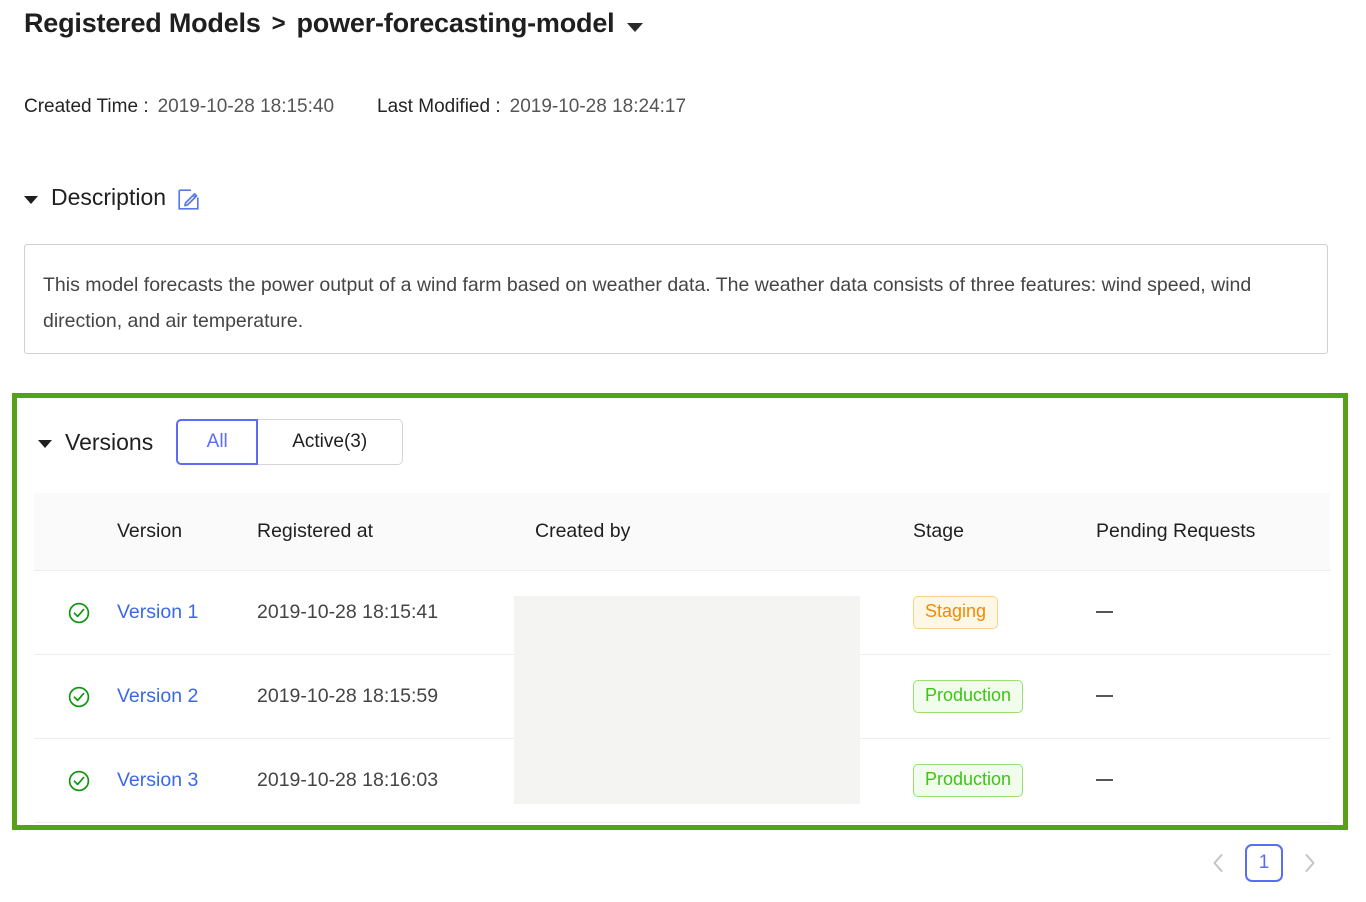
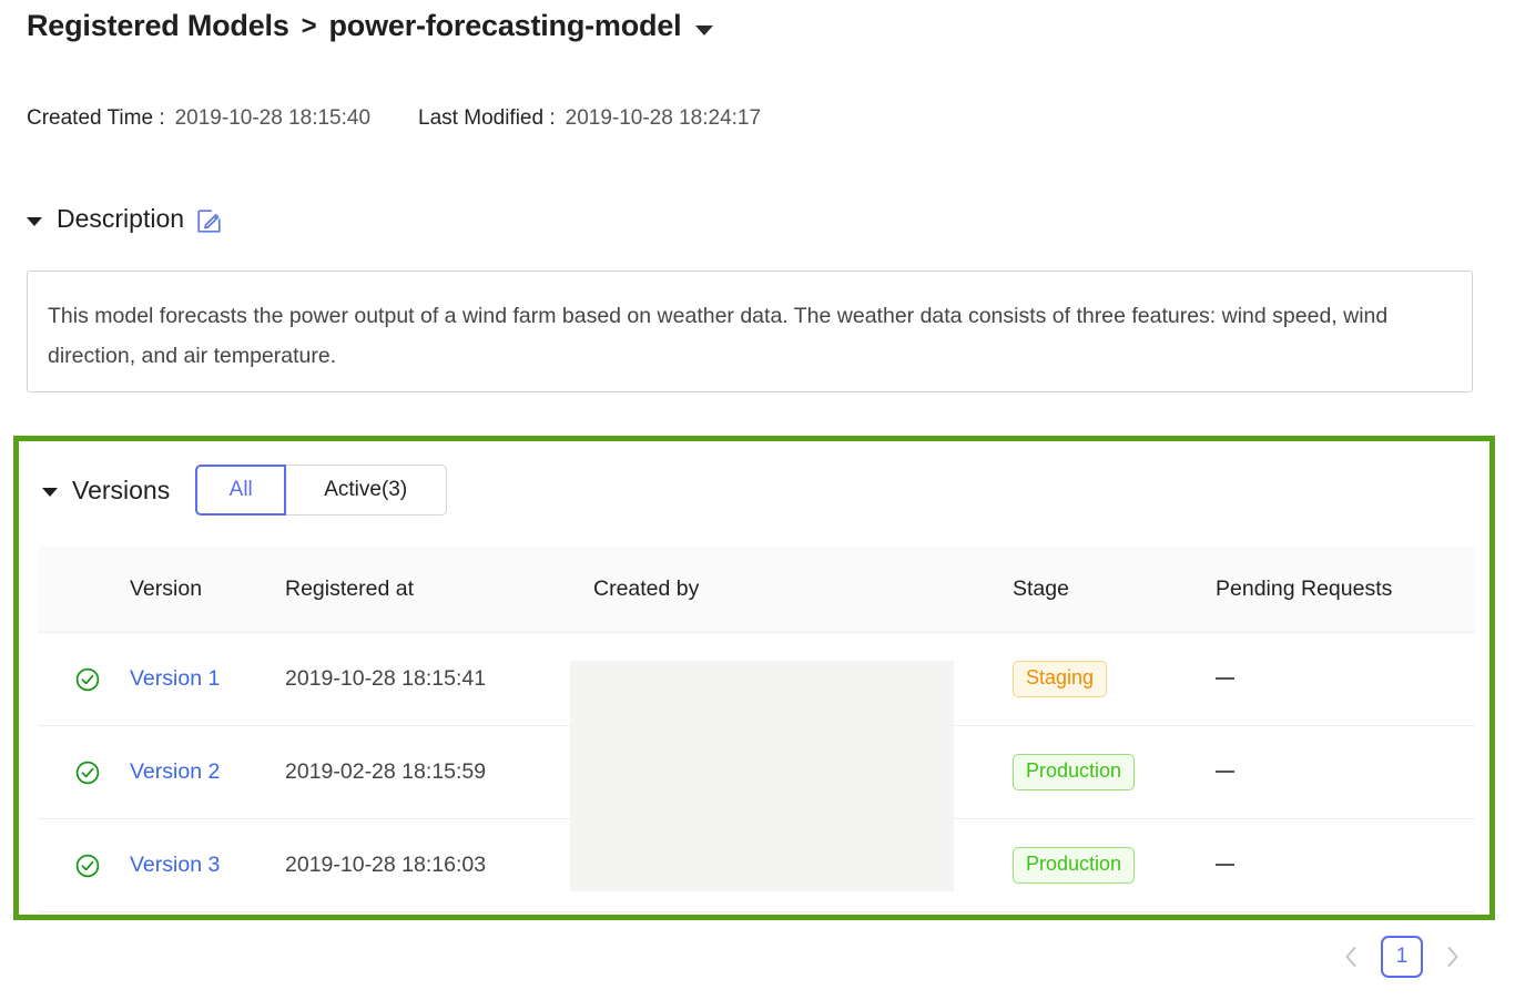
  Registered Models
  >
  power-forecasting-model
  Created Time :
  2019-10-28 18:15:40
  Last Modified :
  2019-10-28 18:24:17
  Description
  This model forecasts the power output of a wind farm based on weather data. The weather data consists of three features: wind speed, wind direction, and air temperature.
  Versions
  All
  Active(3)
  Version
  Registered at
  Created by
  Stage
  Pending Requests
  Version 1
  2019-10-28 18:15:41
  Staging
  Version 2
- 2019-10-28 18:15:59
+ 2019-02-28 18:15:59
  Production
  Version 3
  2019-10-28 18:16:03
  Production
  1
